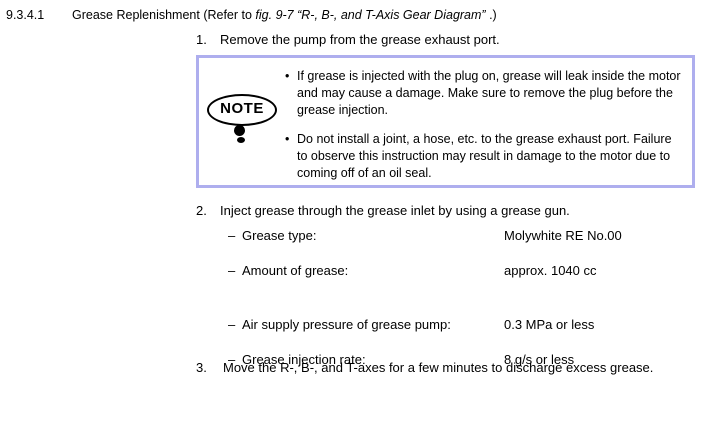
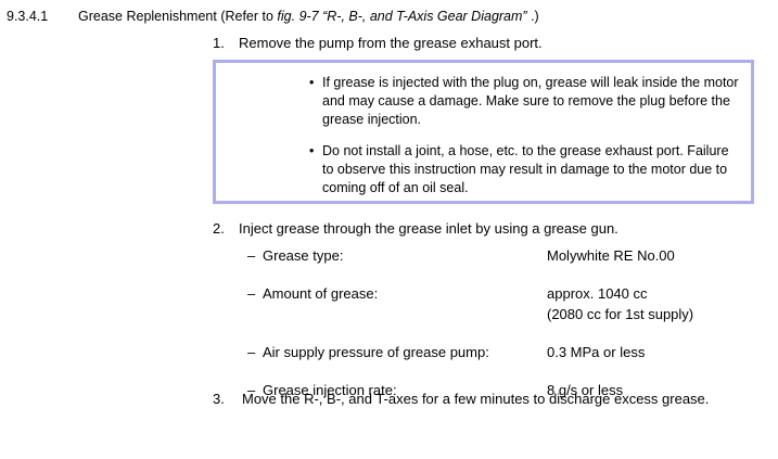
  9.3.4.1 Grease Replenishment (Refer to fig. 9-7 “R-, B-, and T-Axis Gear Diagram” .)
  1. Remove the pump from the grease exhaust port.
- NOTE
  •
  If grease is injected with the plug on, grease will leak inside the motor and may cause a damage. Make sure to remove the plug before the grease injection.
  •
  Do not install a joint, a hose, etc. to the grease exhaust port. Failure to observe this instruction may result in damage to the motor due to coming off of an oil seal.
  2. Inject grease through the grease inlet by using a grease gun.
  –
  Grease type:
  Molywhite RE No.00
  –
  Amount of grease:
  approx. 1040 cc
+ (2080 cc for 1st supply)
  –
  Air supply pressure of grease pump:
  0.3 MPa or less
  –
  Grease injection rate:
  8 g/s or less
  3.
  Move the R-, B-, and T-axes for a few minutes to discharge excess grease.
